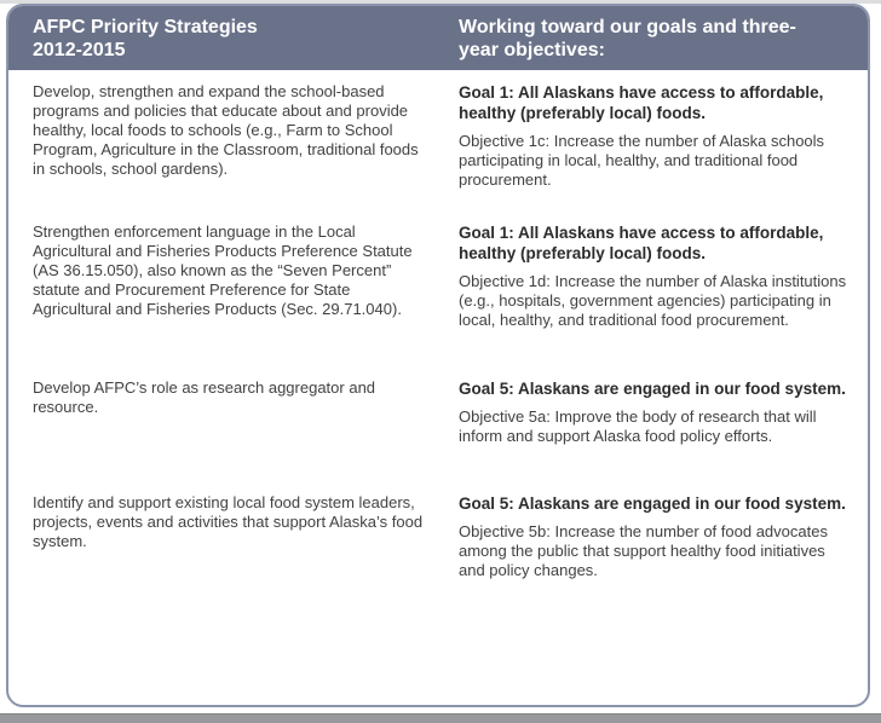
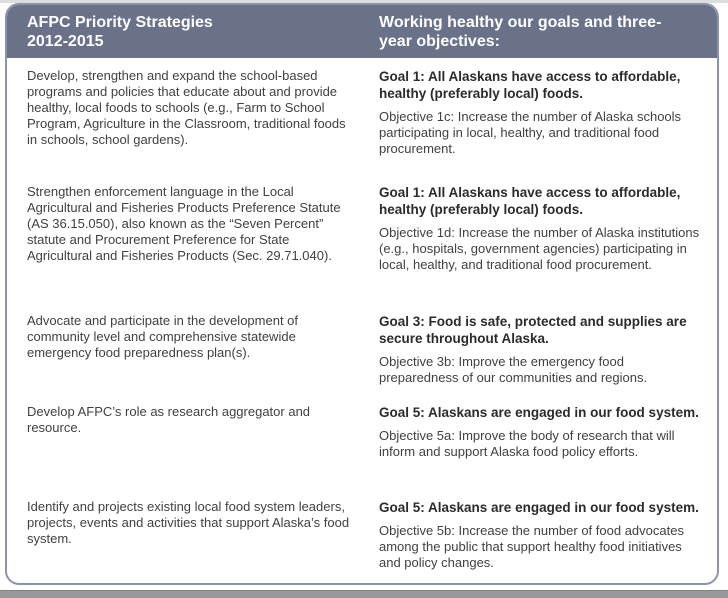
  AFPC Priority Strategies
  2012-2015
- Working toward our goals and three-year objectives:
+ Working healthy our goals and three-year objectives:
  Develop, strengthen and expand the school-based programs and policies that educate about and provide healthy, local foods to schools (e.g., Farm to School Program, Agriculture in the Classroom, traditional foods in schools, school gardens).
  Goal 1: All Alaskans have access to affordable, healthy (preferably local) foods.
  Objective 1c: Increase the number of Alaska schools participating in local, healthy, and traditional food procurement.
  Strengthen enforcement language in the Local Agricultural and Fisheries Products Preference Statute (AS 36.15.050), also known as the “Seven Percent” statute and Procurement Preference for State Agricultural and Fisheries Products (Sec. 29.71.040).
  Goal 1: All Alaskans have access to affordable, healthy (preferably local) foods.
  Objective 1d: Increase the number of Alaska institutions (e.g., hospitals, government agencies) participating in local, healthy, and traditional food procurement.
+ Advocate and participate in the development of community level and comprehensive statewide emergency food preparedness plan(s).
+ Goal 3: Food is safe, protected and supplies are secure throughout Alaska.
+ Objective 3b: Improve the emergency food preparedness of our communities and regions.
  Develop AFPC’s role as research aggregator and resource.
  Goal 5: Alaskans are engaged in our food system.
  Objective 5a: Improve the body of research that will inform and support Alaska food policy efforts.
- Identify and support existing local food system leaders, projects, events and activities that support Alaska’s food system.
+ Identify and projects existing local food system leaders, projects, events and activities that support Alaska’s food system.
  Goal 5: Alaskans are engaged in our food system.
  Objective 5b: Increase the number of food advocates among the public that support healthy food initiatives and policy changes.
